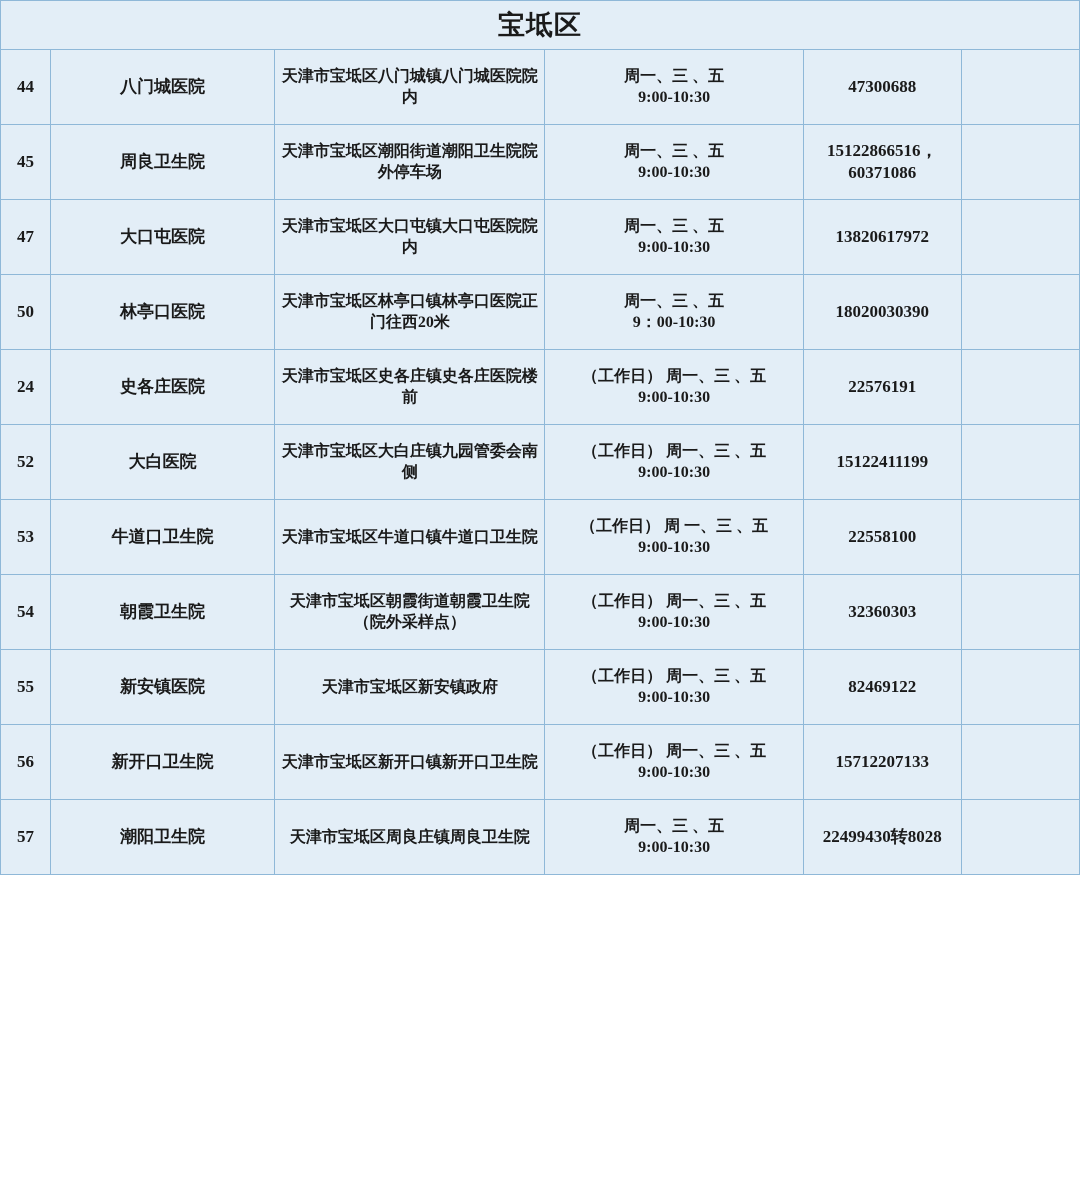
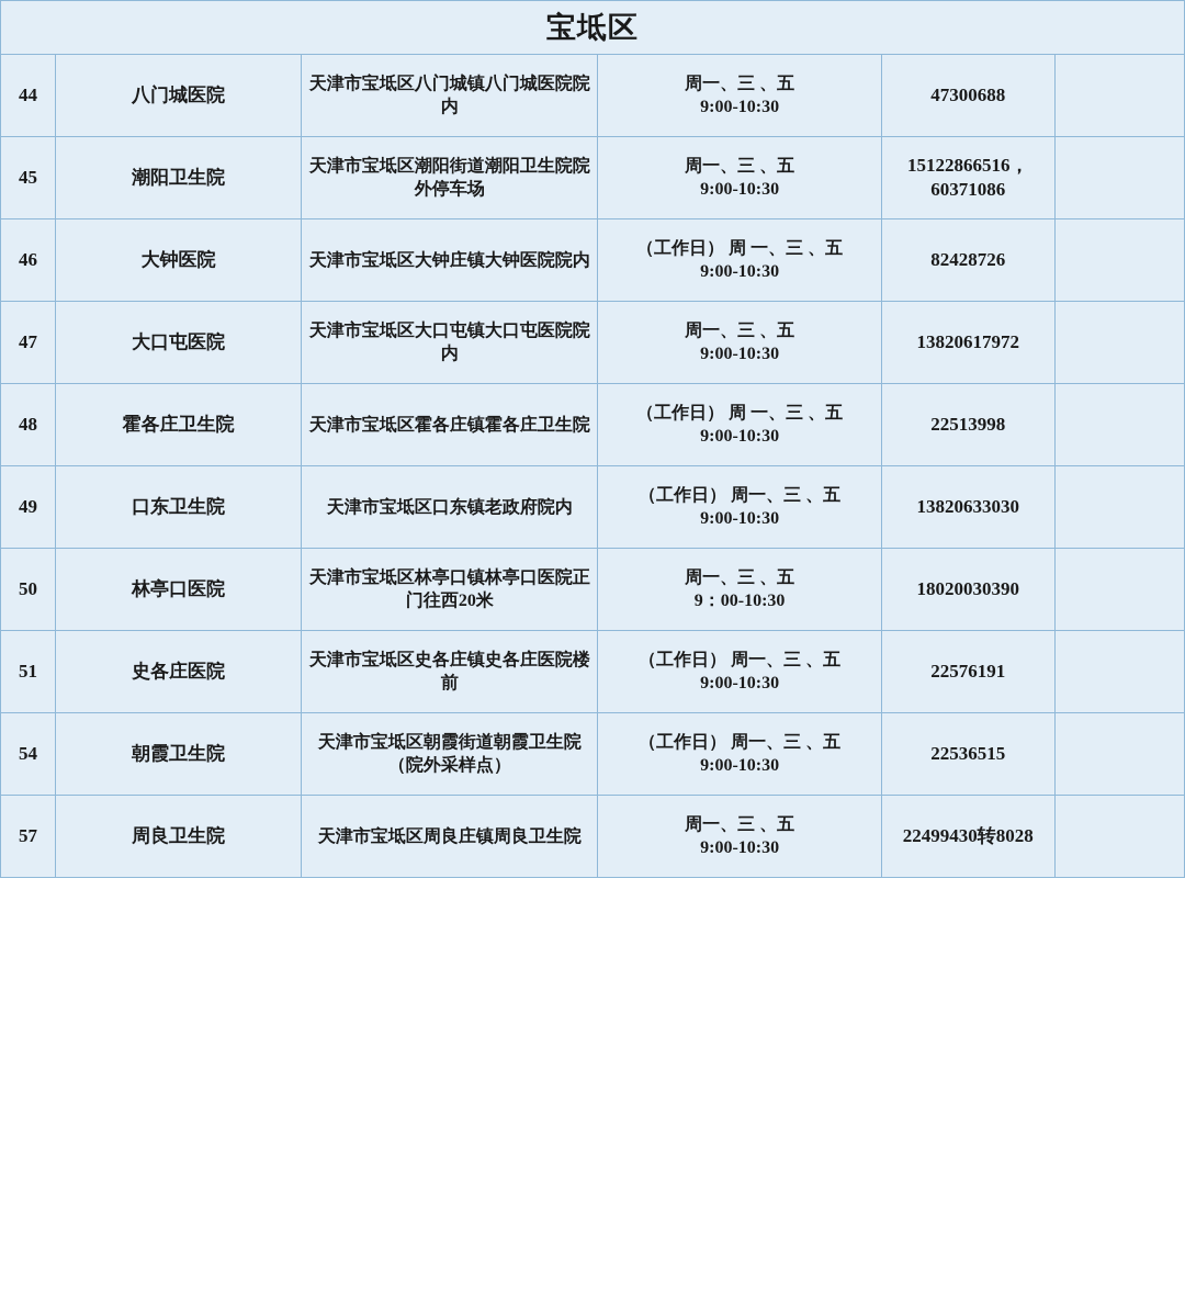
  宝坻区
  44	八门城医院	天津市宝坻区八门城镇八门城医院院内	周一、三 、五 9:00-10:30	47300688
- 45	周良卫生院	天津市宝坻区潮阳街道潮阳卫生院院外停车场	周一、三 、五 9:00-10:30	15122866516，60371086
+ 45	潮阳卫生院	天津市宝坻区潮阳街道潮阳卫生院院外停车场	周一、三 、五 9:00-10:30	15122866516，60371086
+ 46	大钟医院	天津市宝坻区大钟庄镇大钟医院院内	（工作日） 周 一、三 、五 9:00-10:30	82428726
  47	大口屯医院	天津市宝坻区大口屯镇大口屯医院院内	周一、三 、五 9:00-10:30	13820617972
+ 48	霍各庄卫生院	天津市宝坻区霍各庄镇霍各庄卫生院	（工作日） 周 一、三 、五 9:00-10:30	22513998
+ 49	口东卫生院	天津市宝坻区口东镇老政府院内	（工作日） 周一、三 、五 9:00-10:30	13820633030
  50	林亭口医院	天津市宝坻区林亭口镇林亭口医院正门往西20米	周一、三 、五 9：00-10:30	18020030390
- 24	史各庄医院	天津市宝坻区史各庄镇史各庄医院楼前	（工作日） 周一、三 、五 9:00-10:30	22576191
+ 51	史各庄医院	天津市宝坻区史各庄镇史各庄医院楼前	（工作日） 周一、三 、五 9:00-10:30	22576191
- 52	大白医院	天津市宝坻区大白庄镇九园管委会南侧	（工作日） 周一、三 、五 9:00-10:30	15122411199
- 53	牛道口卫生院	天津市宝坻区牛道口镇牛道口卫生院	（工作日） 周 一、三 、五 9:00-10:30	22558100
- 54	朝霞卫生院	天津市宝坻区朝霞街道朝霞卫生院（院外采样点）	（工作日） 周一、三 、五 9:00-10:30	32360303
+ 54	朝霞卫生院	天津市宝坻区朝霞街道朝霞卫生院（院外采样点）	（工作日） 周一、三 、五 9:00-10:30	22536515
- 55	新安镇医院	天津市宝坻区新安镇政府	（工作日） 周一、三 、五 9:00-10:30	82469122
- 56	新开口卫生院	天津市宝坻区新开口镇新开口卫生院	（工作日） 周一、三 、五 9:00-10:30	15712207133
- 57	潮阳卫生院	天津市宝坻区周良庄镇周良卫生院	周一、三 、五 9:00-10:30	22499430转8028
+ 57	周良卫生院	天津市宝坻区周良庄镇周良卫生院	周一、三 、五 9:00-10:30	22499430转8028
